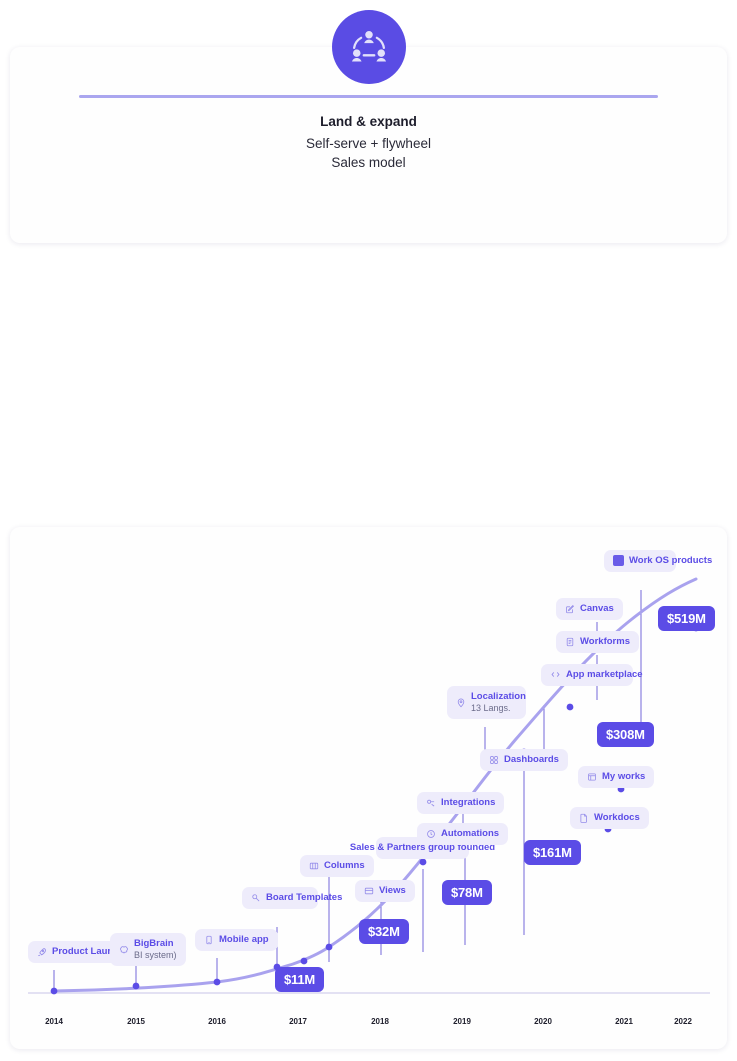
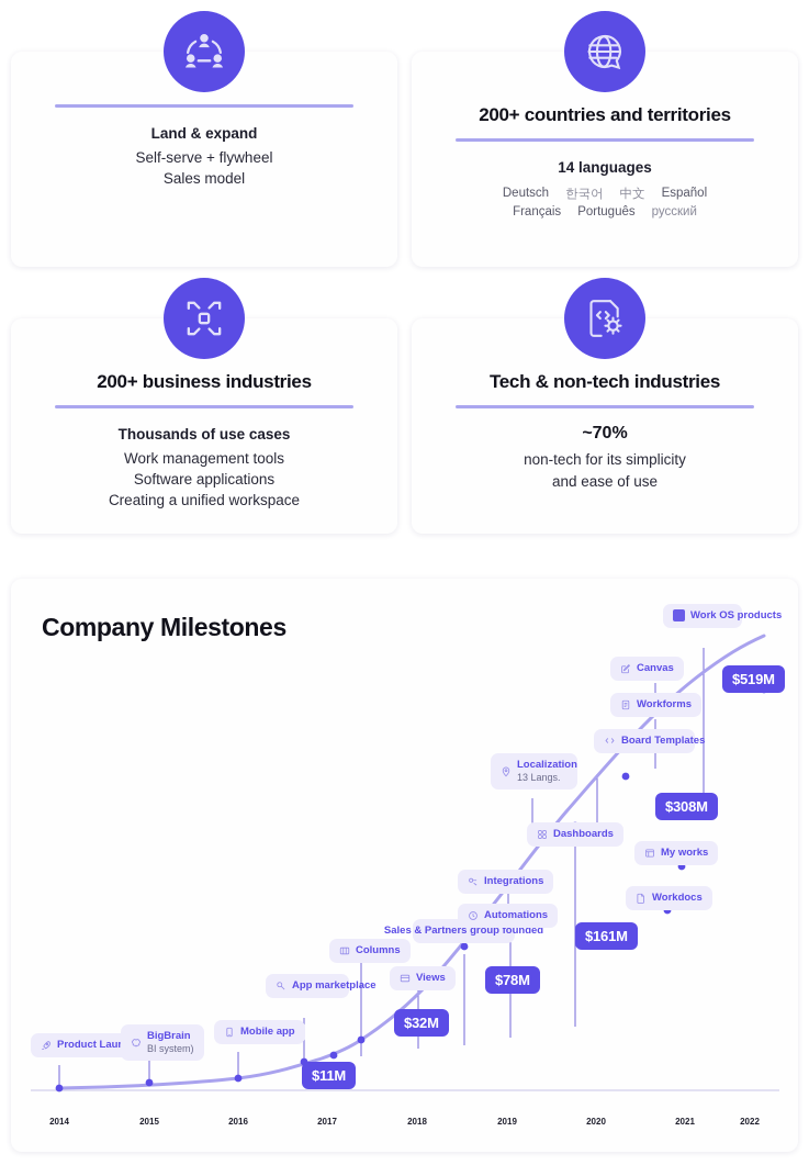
  Land & expand
  Self-serve + flywheel
  Sales model
+ 200+ countries and territories
+ 14 languages
+ Deutsch
+ 한국어
+ 中文
+ Español
+ Français
+ Português
+ русский
+ 200+ business industries
+ Thousands of use cases
+ Work management tools
+ Software applications
+ Creating a unified workspace
+ Tech & non-tech industries
+ ~70%
+ non-tech for its simplicity
+ and ease of use
+ Company Milestones
  Product Lau
  BigBrain
  BI system)
  Mobile app
- Board Templates
+ App marketplace
  Columns
  Views
  Sales & Partners group founded
  Automations
  Integrations
  Dashboards
  Localization
  13 Langs.
- App marketplace
+ Board Templates
  Workforms
  Canvas
  Work OS products
  Workdocs
  My works
  $11M
  $32M
  $78M
  $161M
  $308M
  $519M
  2014
  2015
  2016
  2017
  2018
  2019
  2020
  2021
  2022
